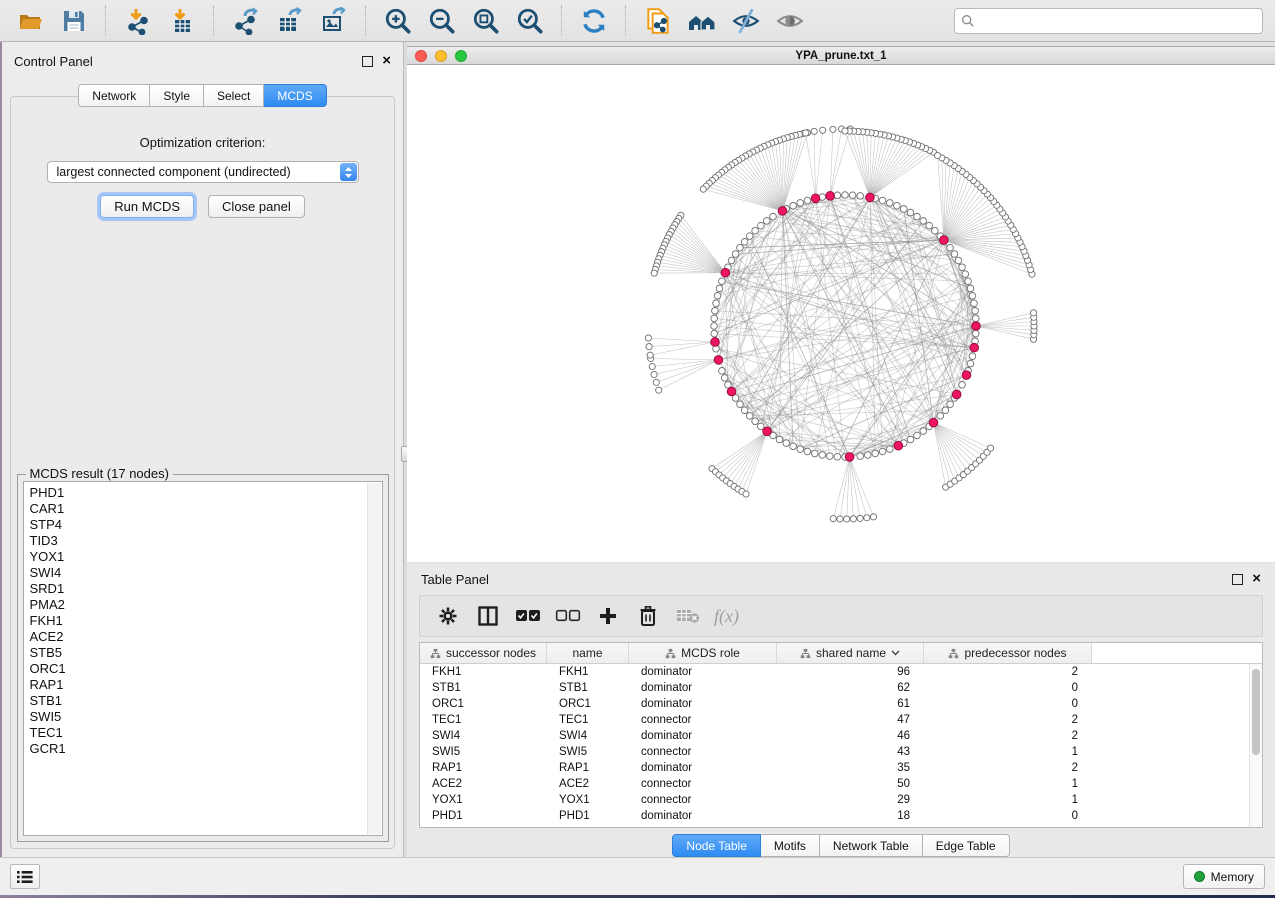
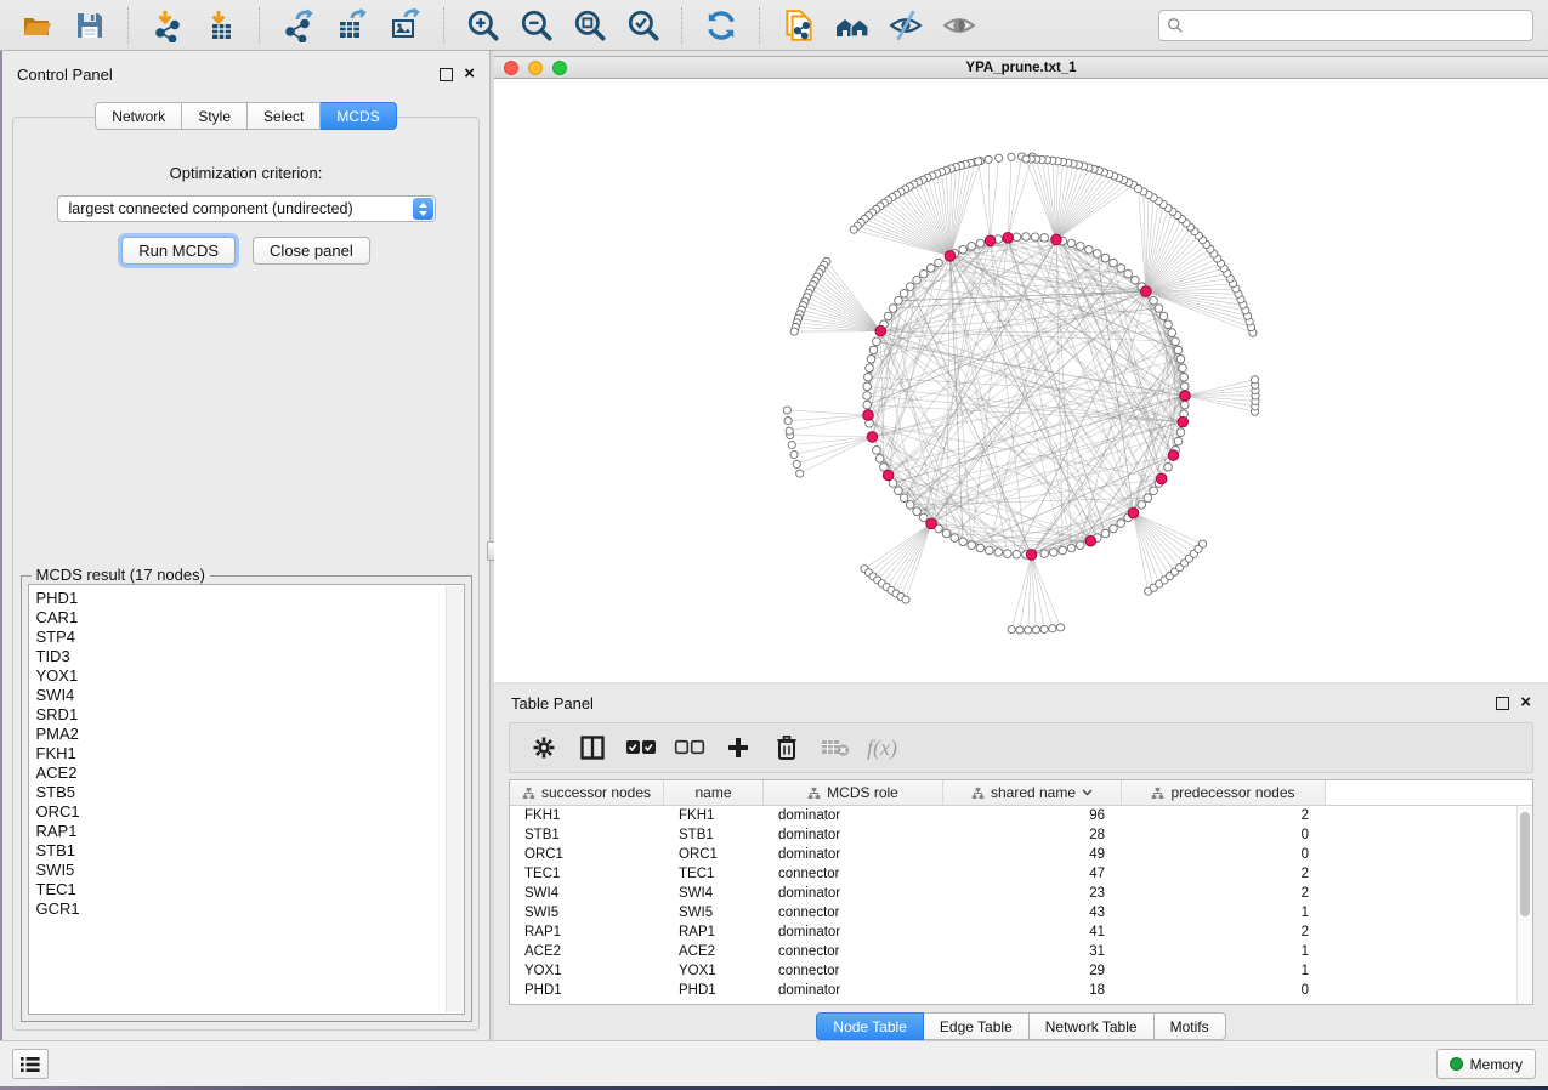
  Control Panel
  ×
  Network
  Style
  Select
  MCDS
  Optimization criterion:
  largest connected component (undirected)
  Run MCDS
  Close panel
  MCDS result (17 nodes)
  PHD1
  CAR1
  STP4
  TID3
  YOX1
  SWI4
  SRD1
  PMA2
  FKH1
  ACE2
  STB5
  ORC1
  RAP1
  STB1
  SWI5
  TEC1
  GCR1
  YPA_prune.txt_1
  Table Panel
  ×
  f(x)
  successor nodes
  name
  MCDS role
  shared name
  predecessor nodes
  FKH1
  FKH1
  dominator
  96
  2
  STB1
  STB1
  dominator
- 62
+ 28
  0
  ORC1
  ORC1
  dominator
- 61
+ 49
  0
  TEC1
  TEC1
  connector
  47
  2
  SWI4
  SWI4
  dominator
- 46
+ 23
  2
  SWI5
  SWI5
  connector
  43
  1
  RAP1
  RAP1
  dominator
- 35
+ 41
  2
  ACE2
  ACE2
  connector
- 50
+ 31
  1
  YOX1
  YOX1
  connector
  29
  1
  PHD1
  PHD1
  dominator
  18
  0
  Node Table
- Motifs
+ Edge Table
  Network Table
- Edge Table
+ Motifs
  Memory
